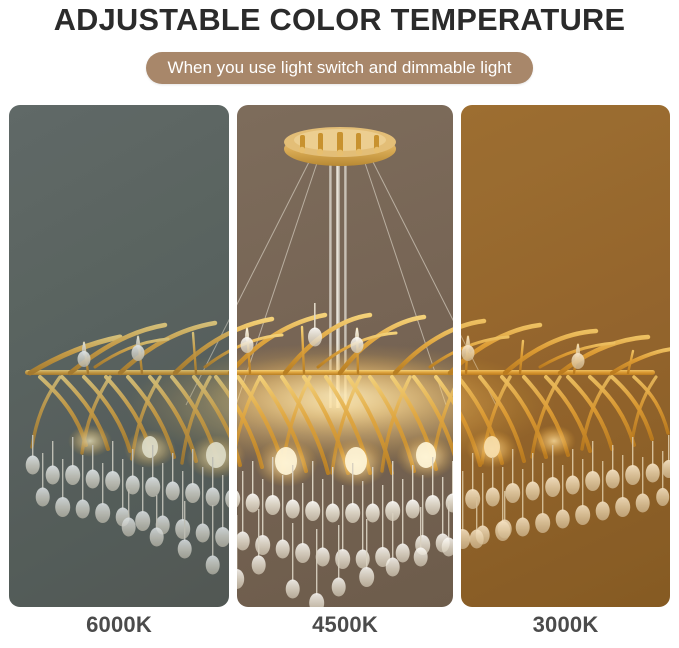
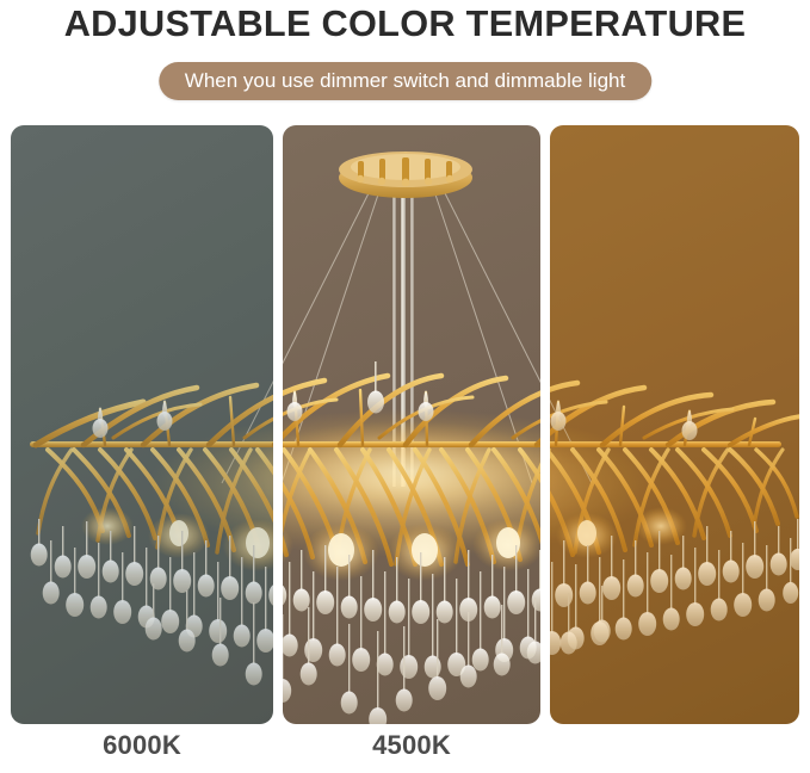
  ADJUSTABLE COLOR TEMPERATURE
- When you use light switch and dimmable light
+ When you use dimmer switch and dimmable light
  6000K
  4500K
- 3000K
